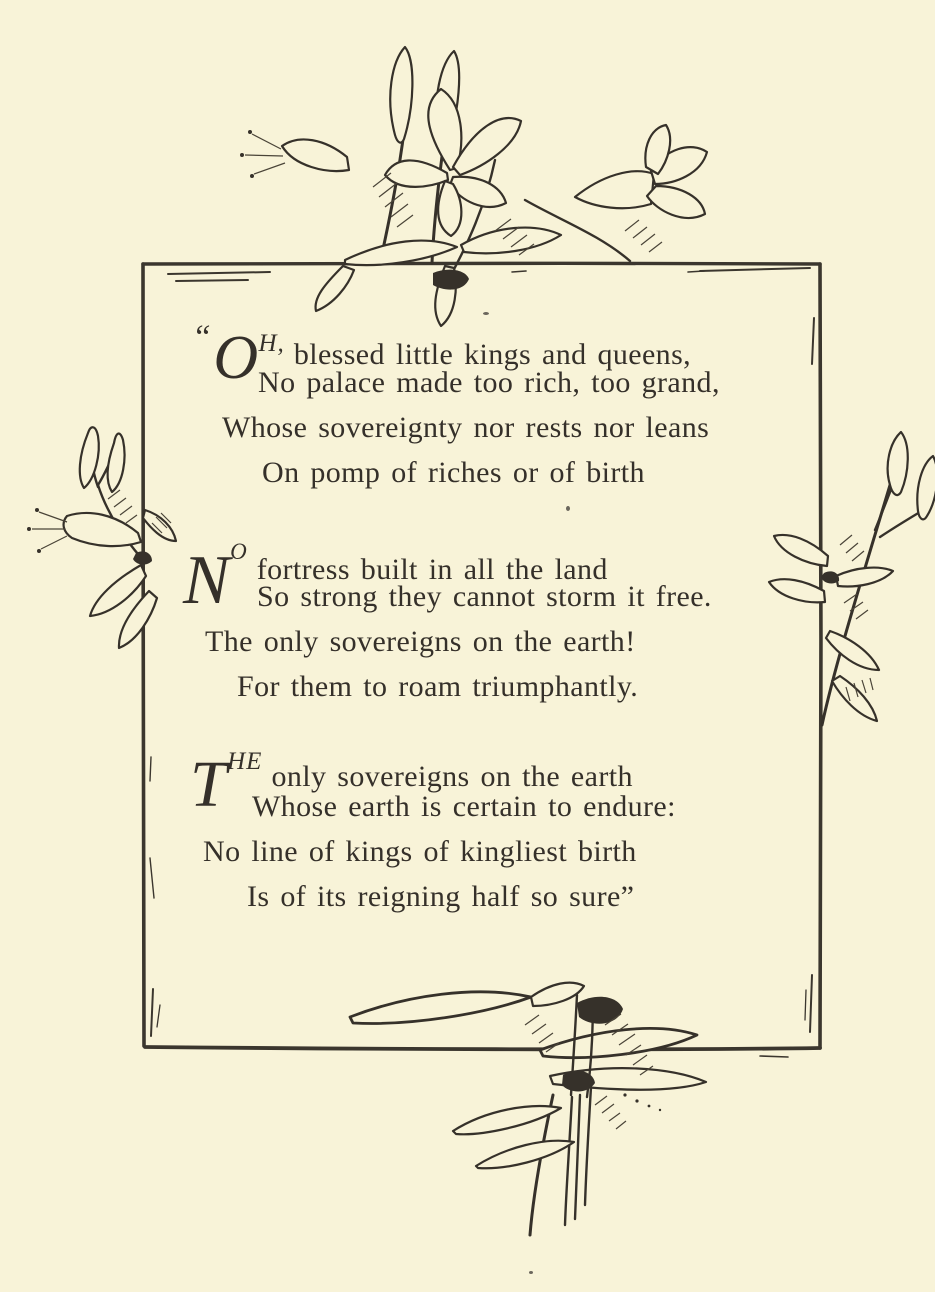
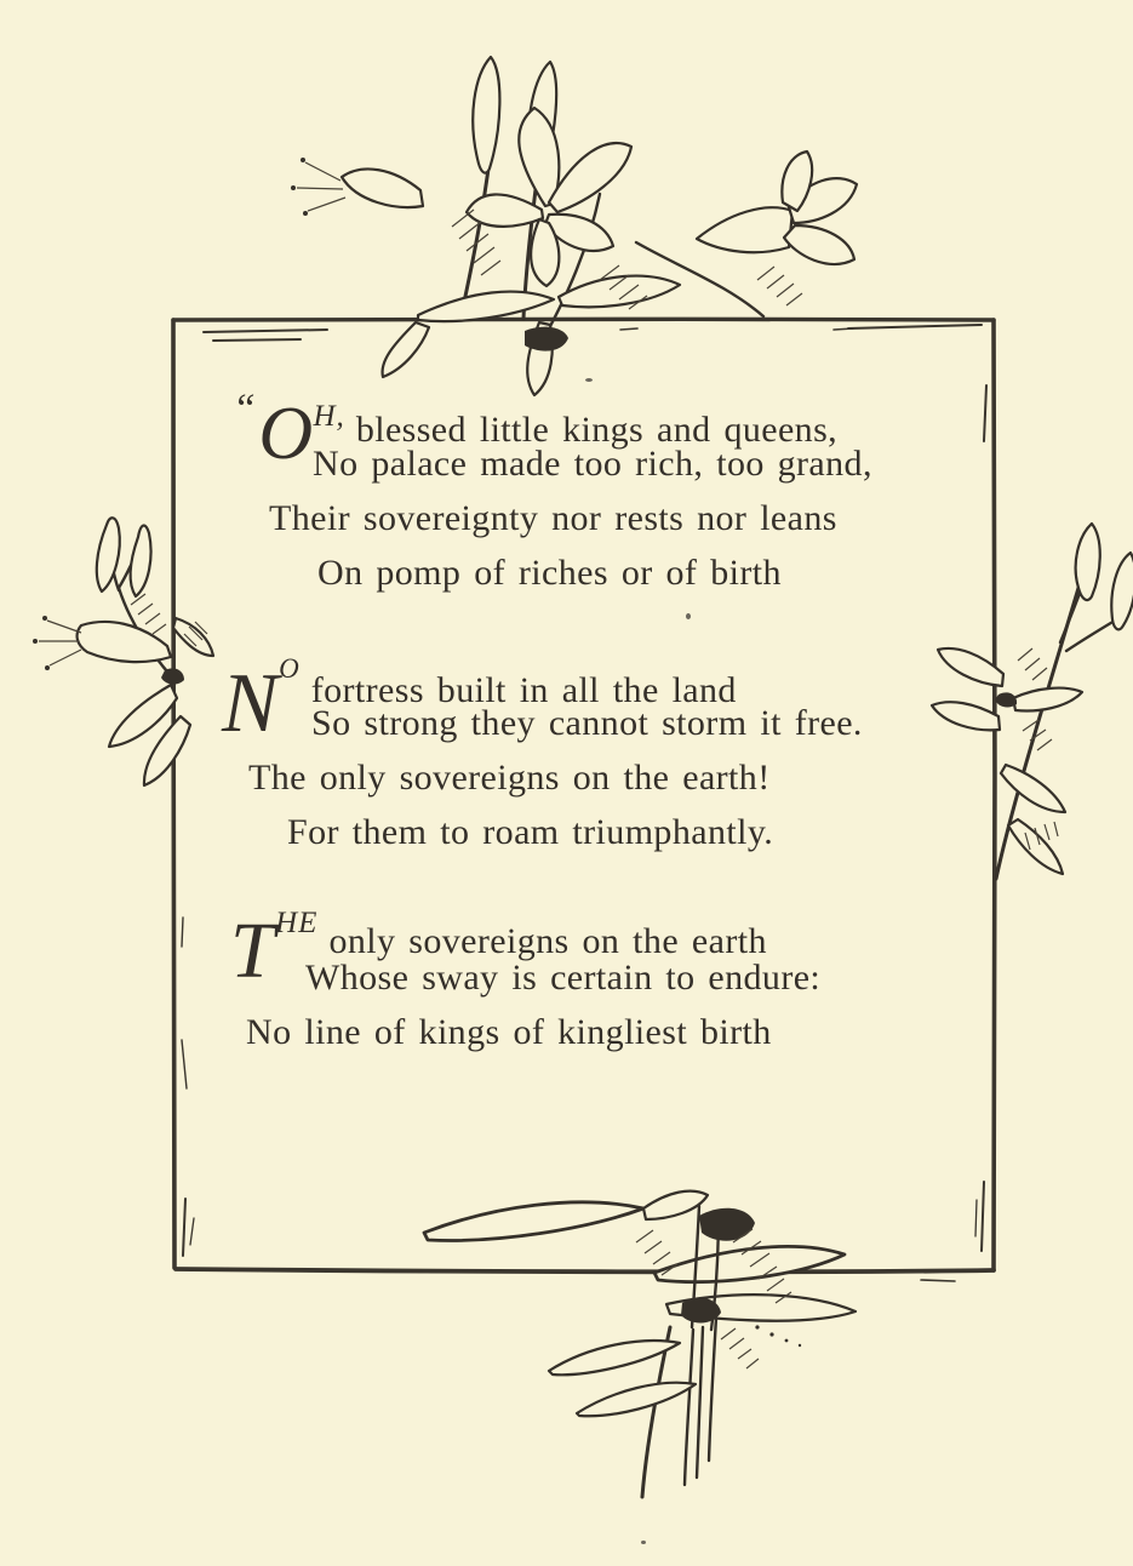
  “ H, blessed little kings and queens,
  No palace made too rich, too grand,
- Whose sovereignty nor rests nor leans
+ Their sovereignty nor rests nor leans
  On pomp of riches or of birth
  Ofortress built in all the land
  So strong they cannot storm it free.
  The only sovereigns on the earth!
  For them to roam triumphantly.
  HEonly sovereigns on the earth
- Whose earth is certain to endure:
+ Whose sway is certain to endure:
  No line of kings of kingliest birth
- Is of its reigning half so sure”
